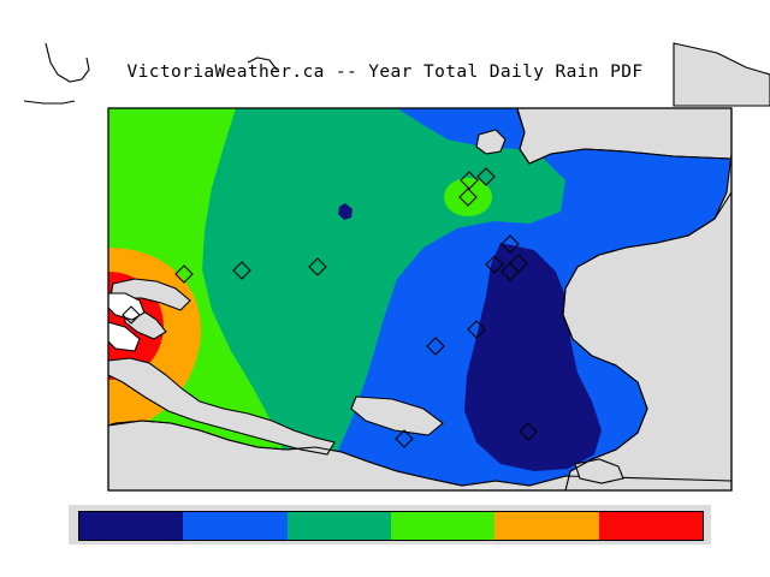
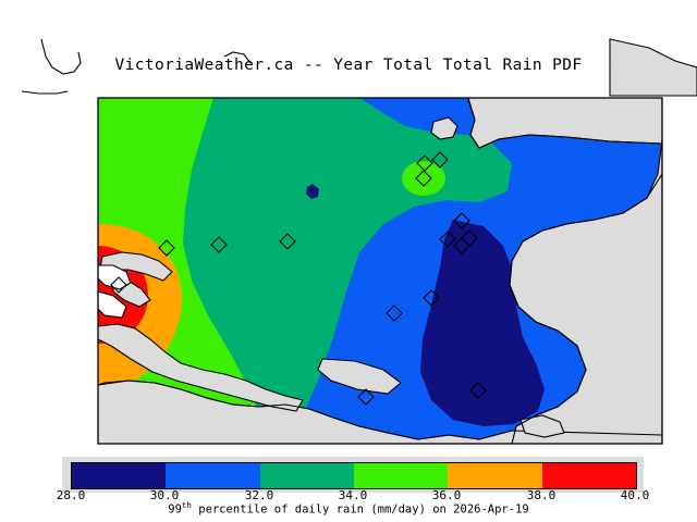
- VictoriaWeather.ca -- Year Total Daily Rain PDF
+ VictoriaWeather.ca -- Year Total Total Rain PDF
+ 28.0
+ 30.0
+ 32.0
+ 34.0
+ 36.0
+ 38.0
+ 40.0
+ 99th percentile of daily rain (mm/day) on 2026-Apr-19
